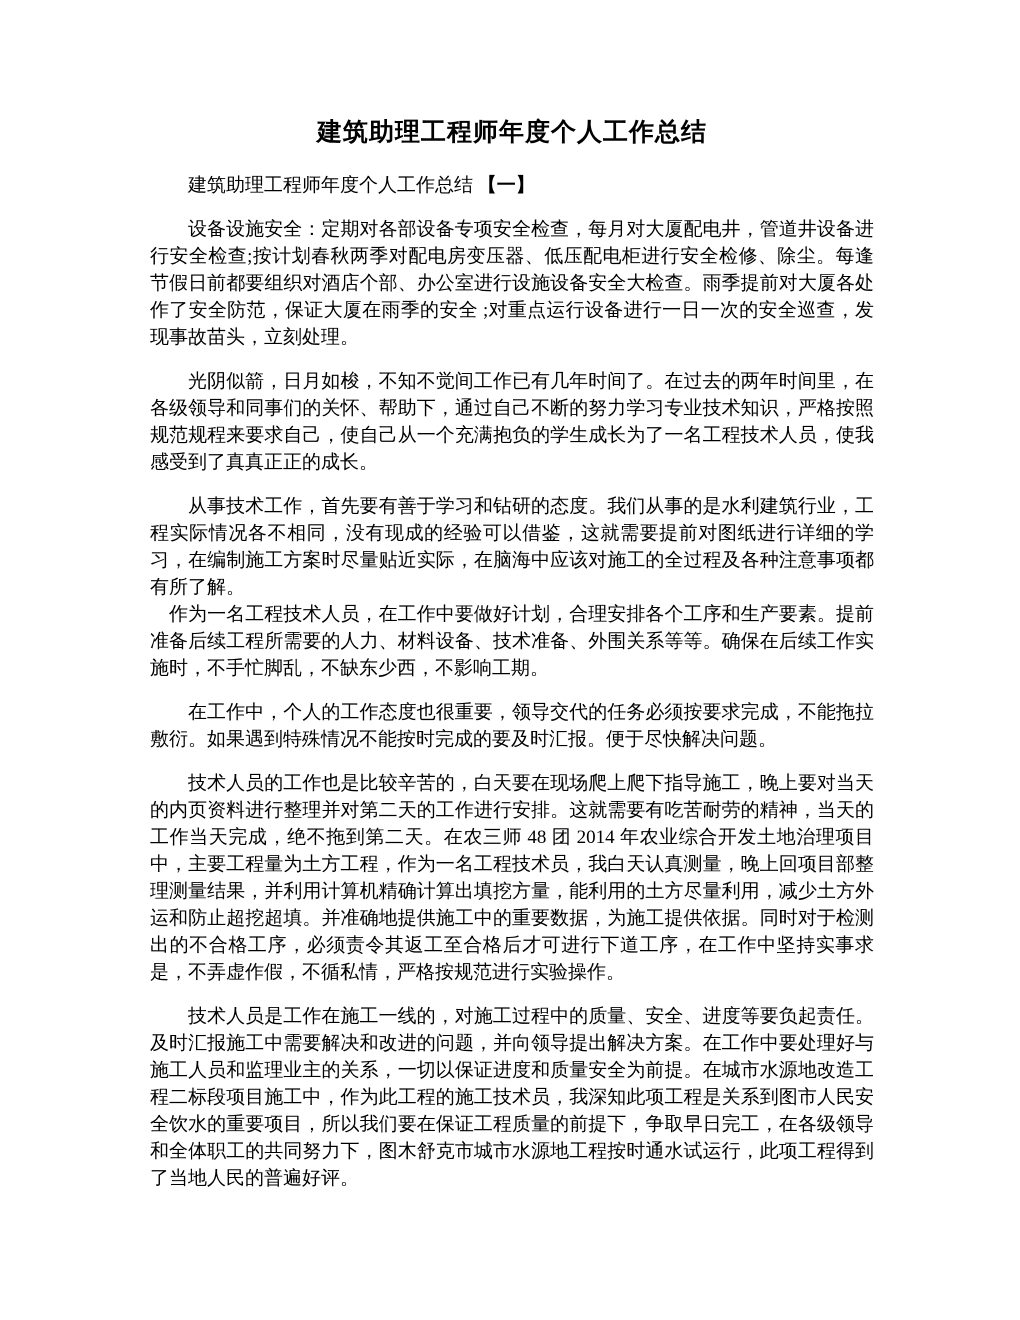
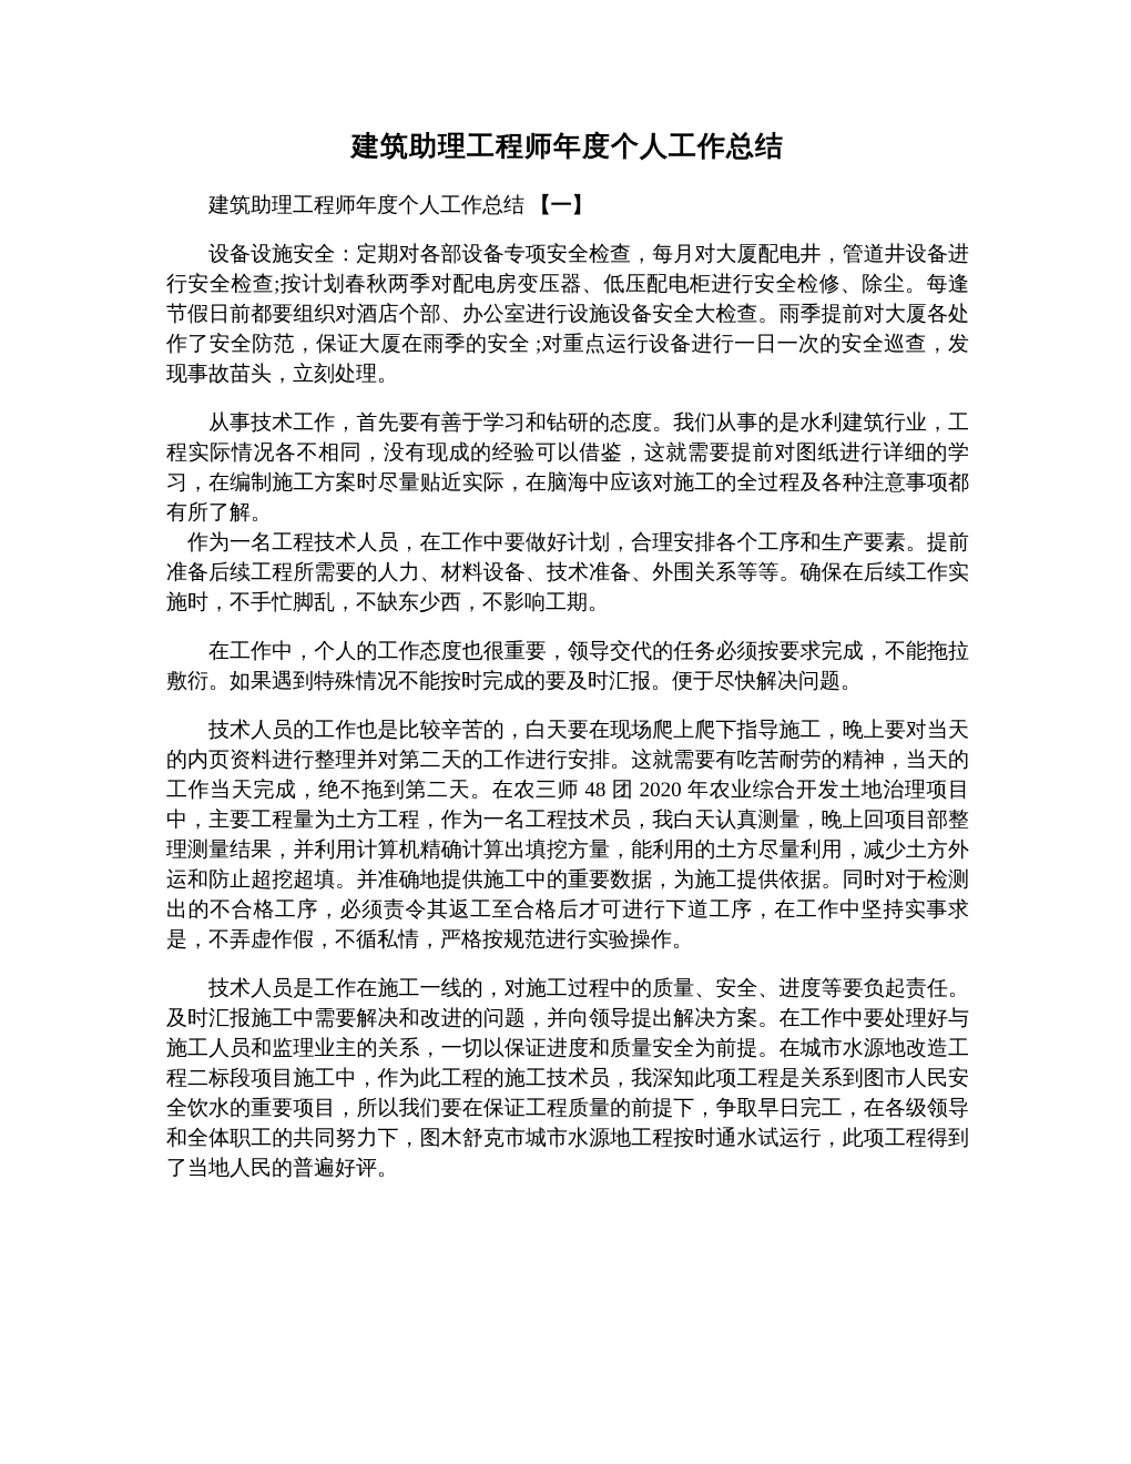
  建筑助理工程师年度个人工作总结
  建筑助理工程师年度个人工作总结 【一】
  设备设施安全：定期对各部设备专项安全检查，每月对大厦配电井，管道井设备进行安全检查;按计划春秋两季对配电房变压器、低压配电柜进行安全检修、除尘。每逢节假日前都要组织对酒店个部、办公室进行设施设备安全大检查。雨季提前对大厦各处作了安全防范，保证大厦在雨季的安全 ;对重点运行设备进行一日一次的安全巡查，发现事故苗头，立刻处理。
- 光阴似箭，日月如梭，不知不觉间工作已有几年时间了。在过去的两年时间里，在各级领导和同事们的关怀、帮助下，通过自己不断的努力学习专业技术知识，严格按照规范规程来要求自己，使自己从一个充满抱负的学生成长为了一名工程技术人员，使我感受到了真真正正的成长。
  从事技术工作，首先要有善于学习和钻研的态度。我们从事的是水利建筑行业，工程实际情况各不相同，没有现成的经验可以借鉴，这就需要提前对图纸进行详细的学习，在编制施工方案时尽量贴近实际，在脑海中应该对施工的全过程及各种注意事项都有所了解。
  作为一名工程技术人员，在工作中要做好计划，合理安排各个工序和生产要素。提前准备后续工程所需要的人力、材料设备、技术准备、外围关系等等。确保在后续工作实施时，不手忙脚乱，不缺东少西，不影响工期。
  在工作中，个人的工作态度也很重要，领导交代的任务必须按要求完成，不能拖拉敷衍。如果遇到特殊情况不能按时完成的要及时汇报。便于尽快解决问题。
- 技术人员的工作也是比较辛苦的，白天要在现场爬上爬下指导施工，晚上要对当天的内页资料进行整理并对第二天的工作进行安排。这就需要有吃苦耐劳的精神，当天的工作当天完成，绝不拖到第二天。在农三师 48 团 2014 年农业综合开发土地治理项目中，主要工程量为土方工程，作为一名工程技术员，我白天认真测量，晚上回项目部整理测量结果，并利用计算机精确计算出填挖方量，能利用的土方尽量利用，减少土方外运和防止超挖超填。并准确地提供施工中的重要数据，为施工提供依据。同时对于检测出的不合格工序，必须责令其返工至合格后才可进行下道工序，在工作中坚持实事求是，不弄虚作假，不循私情，严格按规范进行实验操作。
+ 技术人员的工作也是比较辛苦的，白天要在现场爬上爬下指导施工，晚上要对当天的内页资料进行整理并对第二天的工作进行安排。这就需要有吃苦耐劳的精神，当天的工作当天完成，绝不拖到第二天。在农三师 48 团 2020 年农业综合开发土地治理项目中，主要工程量为土方工程，作为一名工程技术员，我白天认真测量，晚上回项目部整理测量结果，并利用计算机精确计算出填挖方量，能利用的土方尽量利用，减少土方外运和防止超挖超填。并准确地提供施工中的重要数据，为施工提供依据。同时对于检测出的不合格工序，必须责令其返工至合格后才可进行下道工序，在工作中坚持实事求是，不弄虚作假，不循私情，严格按规范进行实验操作。
  技术人员是工作在施工一线的，对施工过程中的质量、安全、进度等要负起责任。及时汇报施工中需要解决和改进的问题，并向领导提出解决方案。在工作中要处理好与施工人员和监理业主的关系，一切以保证进度和质量安全为前提。在城市水源地改造工程二标段项目施工中，作为此工程的施工技术员，我深知此项工程是关系到图市人民安全饮水的重要项目，所以我们要在保证工程质量的前提下，争取早日完工，在各级领导和全体职工的共同努力下，图木舒克市城市水源地工程按时通水试运行，此项工程得到了当地人民的普遍好评。
